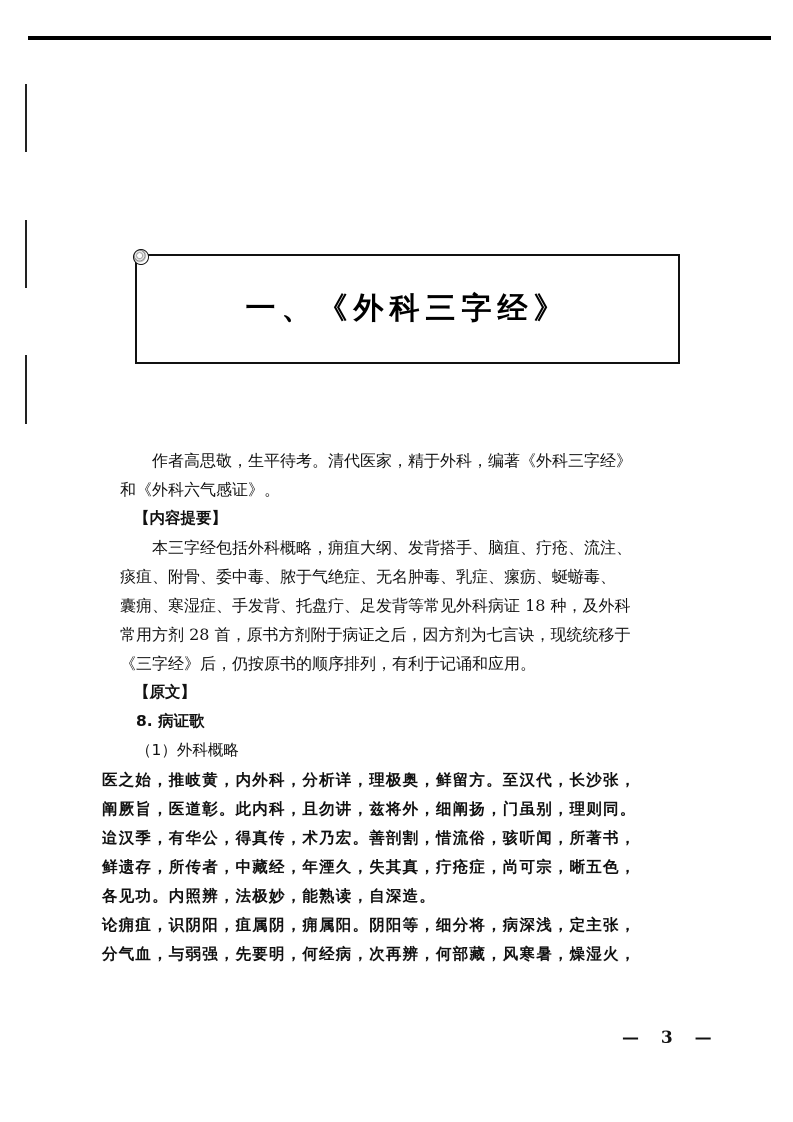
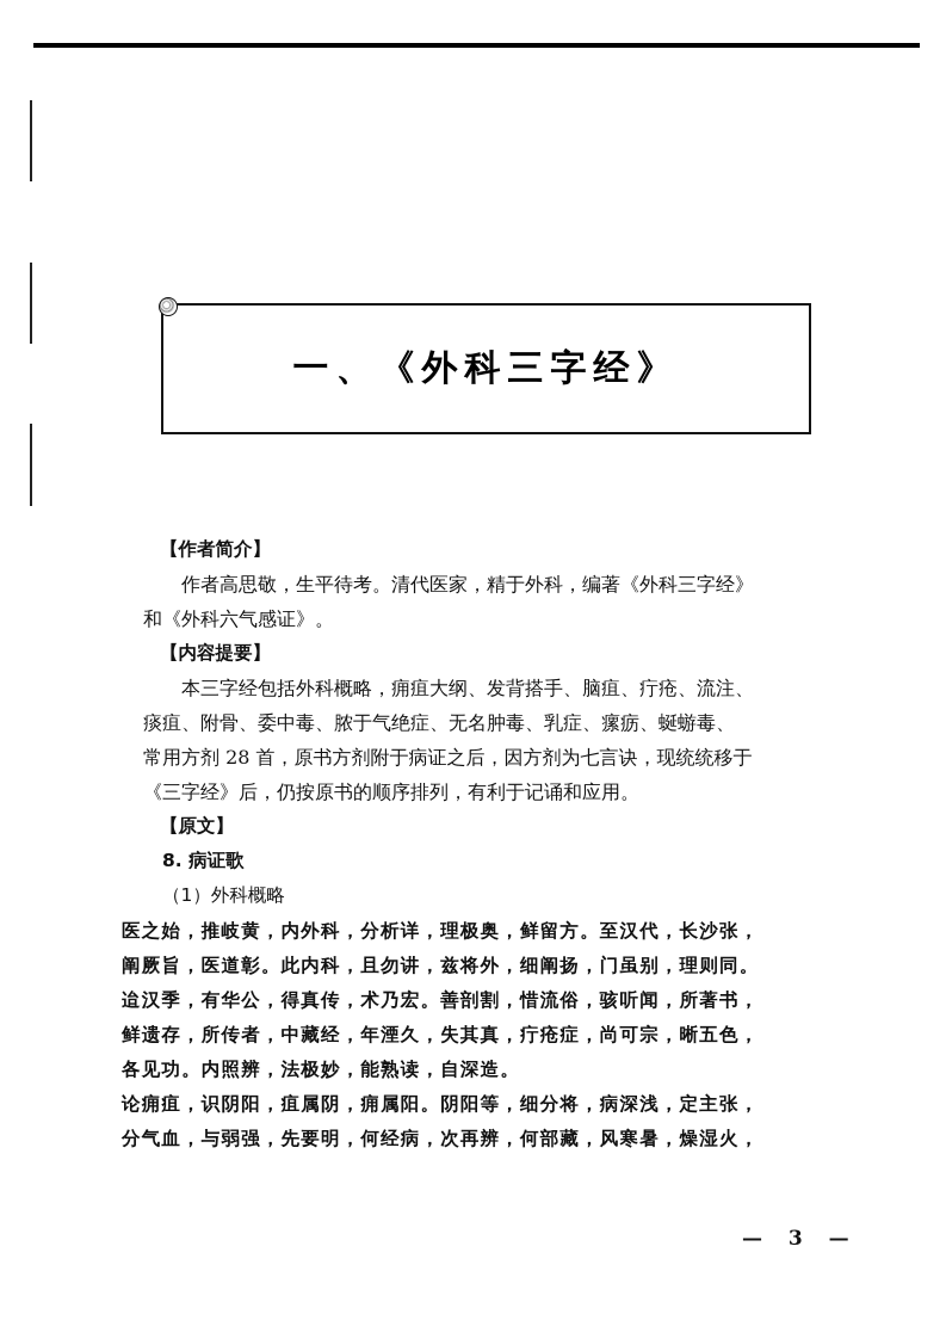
  一、《外科三字经》
+ 【作者简介】
  作者高思敬，生平待考。清代医家，精于外科，编著《外科三字经》
  和《外科六气感证》。
  【内容提要】
  本三字经包括外科概略，痈疽大纲、发背搭手、脑疽、疔疮、流注、
  痰疽、附骨、委中毒、脓于气绝症、无名肿毒、乳症、瘰疬、蜒蝣毒、
- 囊痈、寒湿症、手发背、托盘疔、足发背等常见外科病证 18 种，及外科
  常用方剂 28 首，原书方剂附于病证之后，因方剂为七言诀，现统统移于
  《三字经》后，仍按原书的顺序排列，有利于记诵和应用。
  【原文】
  8. 病证歌
  （1）外科概略
  医之始，推岐黄，内外科，分析详，理极奥，鲜留方。至汉代，长沙张，
  阐厥旨，医道彰。此内科，且勿讲，兹将外，细阐扬，门虽别，理则同。
  迨汉季，有华公，得真传，术乃宏。善剖割，惜流俗，骇听闻，所著书，
  鲜遗存，所传者，中藏经，年湮久，失其真，疔疮症，尚可宗，晰五色，
  各见功。内照辨，法极妙，能熟读，自深造。
  论痈疽，识阴阳，疽属阴，痈属阳。阴阳等，细分将，病深浅，定主张，
  分气血，与弱强，先要明，何经病，次再辨，何部藏，风寒暑，燥湿火，
  — 3 —
